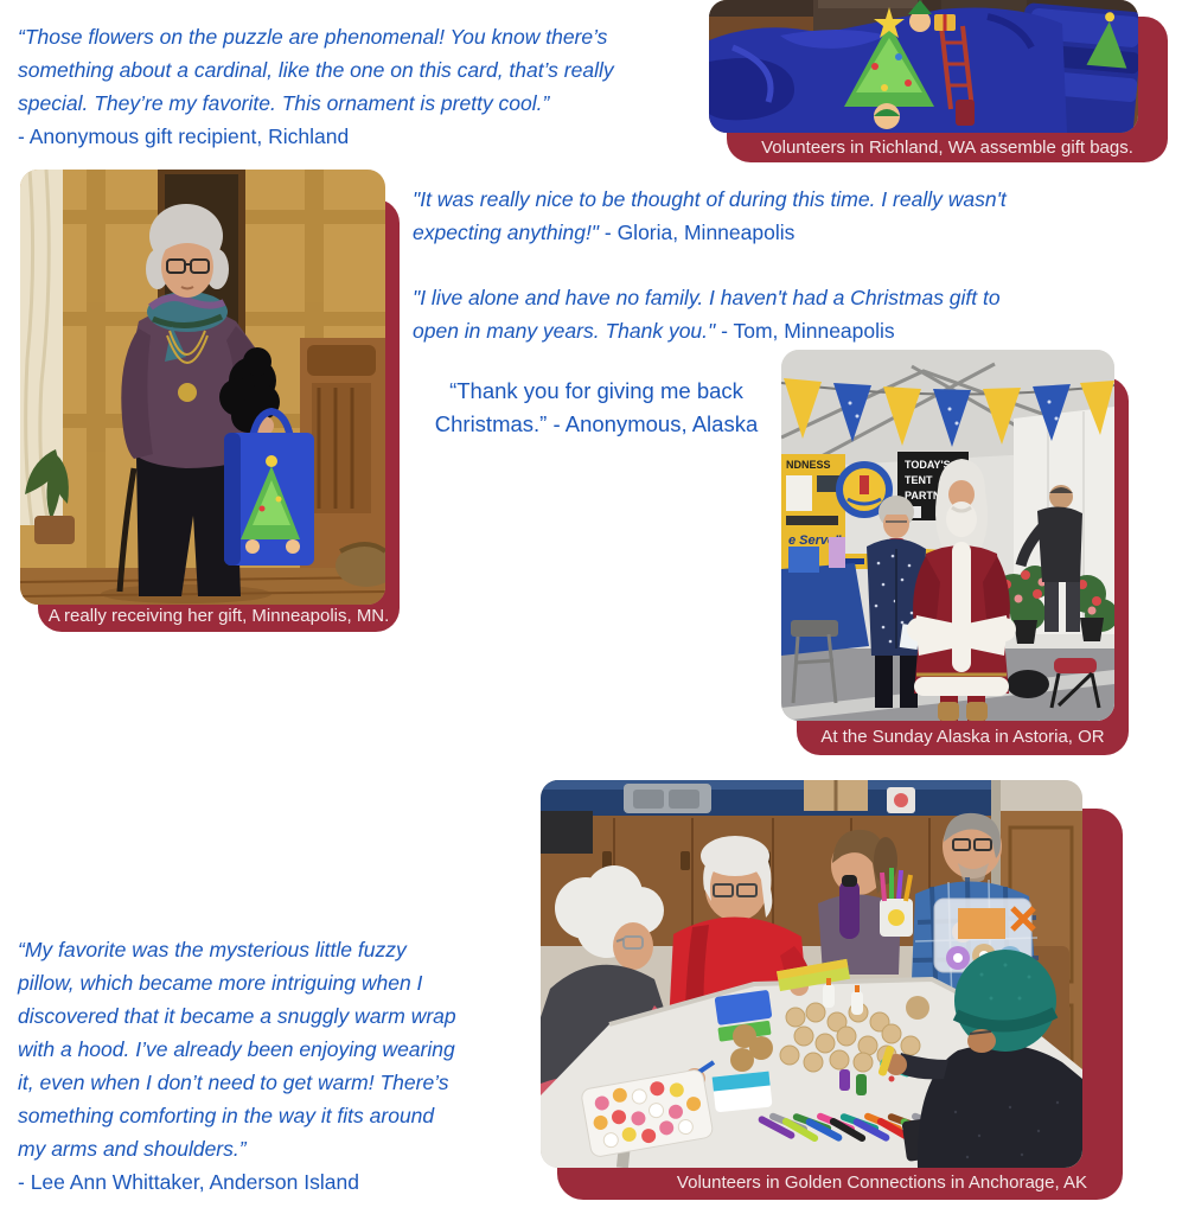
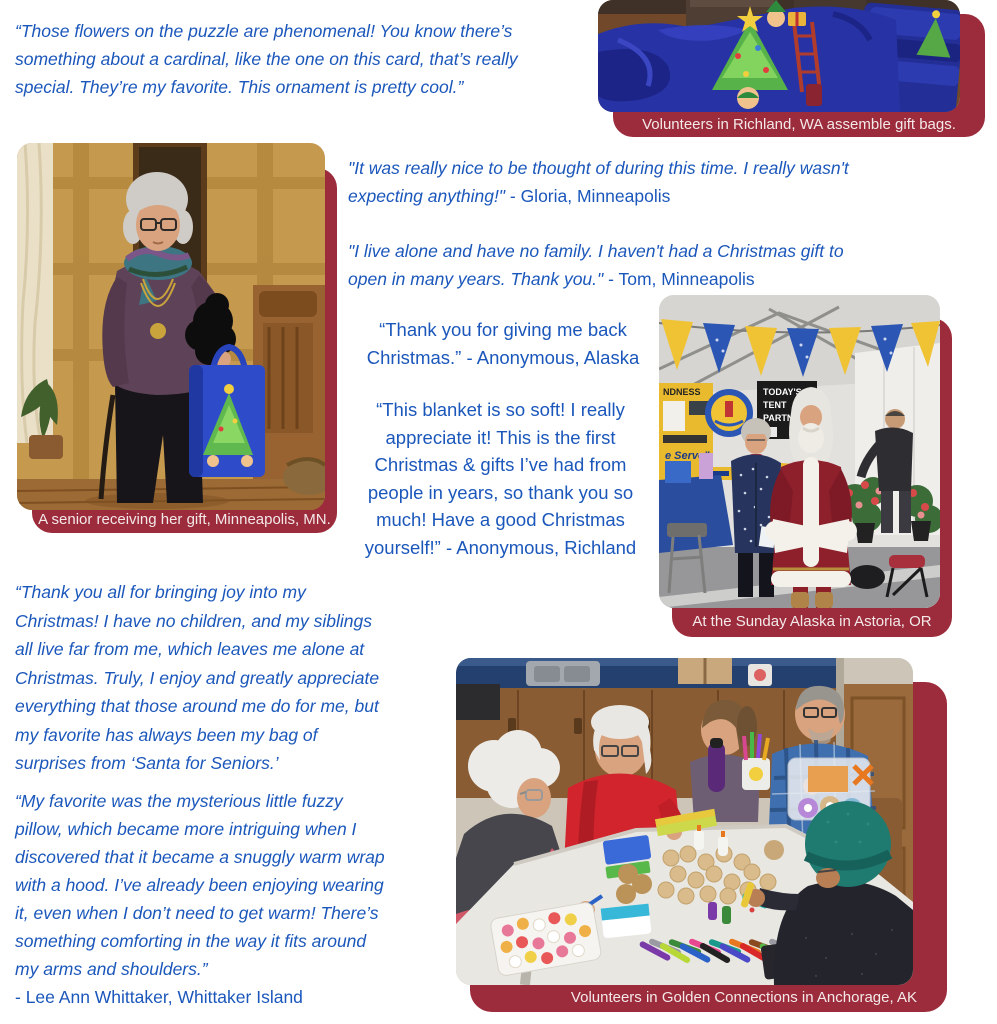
  “Those flowers on the puzzle are phenomenal! You know there’s
  something about a cardinal, like the one on this card, that’s really
  special. They’re my favorite. This ornament is pretty cool.”
- - Anonymous gift recipient, Richland
  "It was really nice to be thought of during this time. I really wasn't
  expecting anything!" - Gloria, Minneapolis
  "I live alone and have no family. I haven't had a Christmas gift to
  open in many years. Thank you." - Tom, Minneapolis
  “Thank you for giving me back
  Christmas.” - Anonymous, Alaska
+ “This blanket is so soft! I really
+ appreciate it! This is the first
+ Christmas & gifts I’ve had from
+ people in years, so thank you so
+ much! Have a good Christmas
+ yourself!” - Anonymous, Richland
+ “Thank you all for bringing joy into my
+ Christmas! I have no children, and my siblings
+ all live far from me, which leaves me alone at
+ Christmas. Truly, I enjoy and greatly appreciate
+ everything that those around me do for me, but
+ my favorite has always been my bag of
+ surprises from ‘Santa for Seniors.’
  “My favorite was the mysterious little fuzzy
  pillow, which became more intriguing when I
  discovered that it became a snuggly warm wrap
  with a hood. I’ve already been enjoying wearing
  it, even when I don’t need to get warm! There’s
  something comforting in the way it fits around
  my arms and shoulders.”
- - Lee Ann Whittaker, Anderson Island
+ - Lee Ann Whittaker, Whittaker Island
  Volunteers in Richland, WA assemble gift bags.
- A really receiving her gift, Minneapolis, MN.
+ A senior receiving her gift, Minneapolis, MN.
  NDNESS
  e Serv
  TODAY'S
  TENT
  PARTN
  At the Sunday Alaska in Astoria, OR
  Volunteers in Golden Connections in Anchorage, AK
